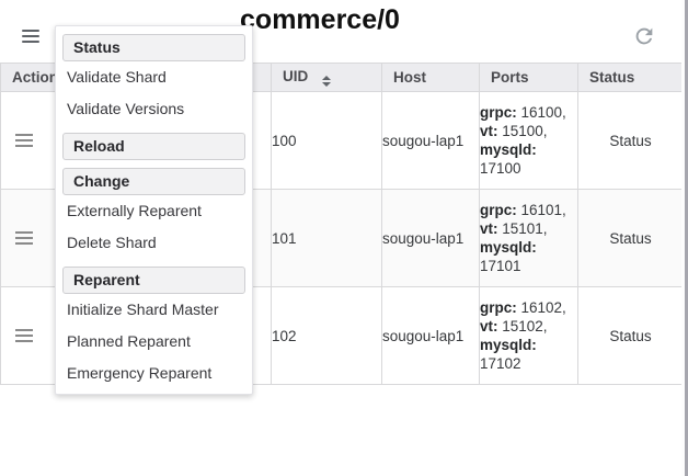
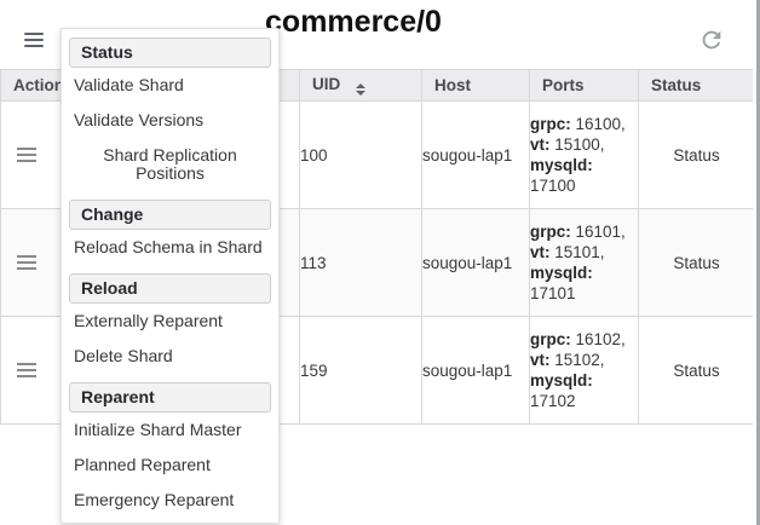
  commerce/0
  Action	UID	Host	Ports	Status
  	100	sougou-lap1	grpc: 16100, vt: 15100, mysqld: 17100	Status
- 	101	sougou-lap1	grpc: 16101, vt: 15101, mysqld: 17101	Status
+ 	113	sougou-lap1	grpc: 16101, vt: 15101, mysqld: 17101	Status
- 	102	sougou-lap1	grpc: 16102, vt: 15102, mysqld: 17102	Status
+ 	159	sougou-lap1	grpc: 16102, vt: 15102, mysqld: 17102	Status
  Status
  Validate Shard
  Validate Versions
+ Shard Replication Positions
- Reload
+ Change
+ Reload Schema in Shard
- Change
+ Reload
  Externally Reparent
  Delete Shard
  Reparent
  Initialize Shard Master
  Planned Reparent
  Emergency Reparent
